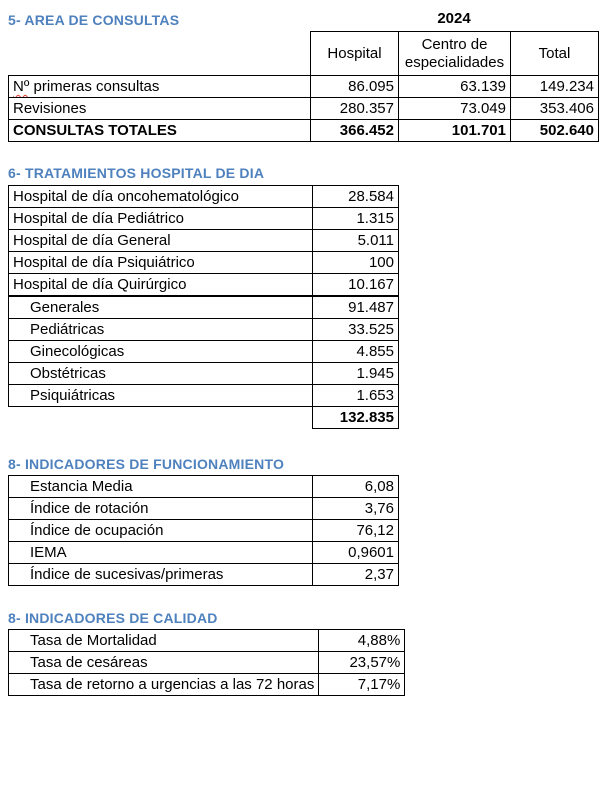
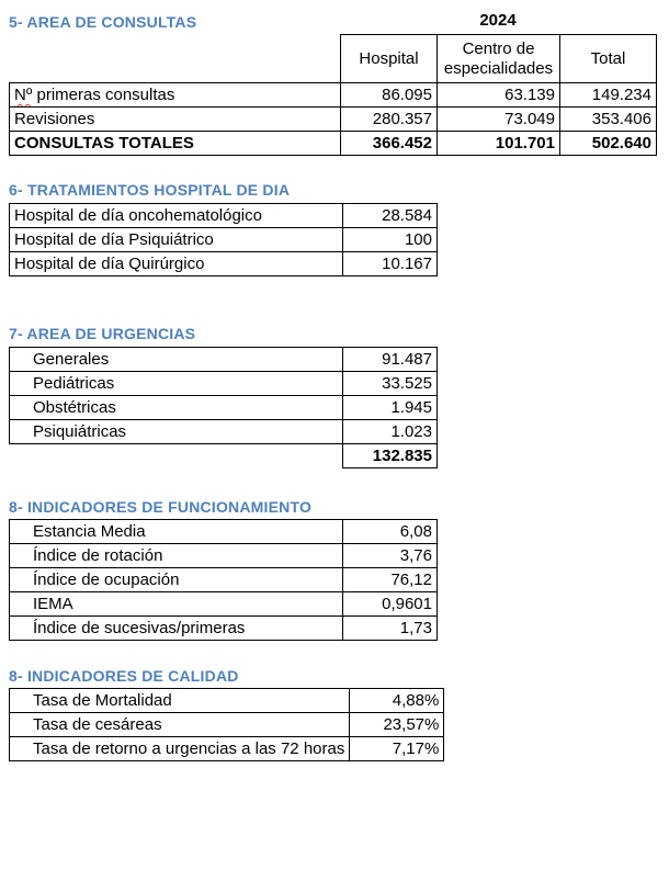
  5- AREA DE CONSULTAS
  2024
  	Hospital	Centro de especialidades	Total
  Nº primeras consultas	86.095	63.139	149.234
  Revisiones	280.357	73.049	353.406
  CONSULTAS TOTALES	366.452	101.701	502.640
  6- TRATAMIENTOS HOSPITAL DE DIA
  Hospital de día oncohematológico	28.584
- Hospital de día Pediátrico	1.315
- Hospital de día General	5.011
  Hospital de día Psiquiátrico	100
  Hospital de día Quirúrgico	10.167
+ 7- AREA DE URGENCIAS
  Generales	91.487
  Pediátricas	33.525
- Ginecológicas	4.855
  Obstétricas	1.945
- Psiquiátricas	1.653
+ Psiquiátricas	1.023
  	132.835
  8- INDICADORES DE FUNCIONAMIENTO
  Estancia Media	6,08
  Índice de rotación	3,76
  Índice de ocupación	76,12
  IEMA	0,9601
- Índice de sucesivas/primeras	2,37
+ Índice de sucesivas/primeras	1,73
  8- INDICADORES DE CALIDAD
  Tasa de Mortalidad	4,88%
  Tasa de cesáreas	23,57%
  Tasa de retorno a urgencias a las 72 horas	7,17%
